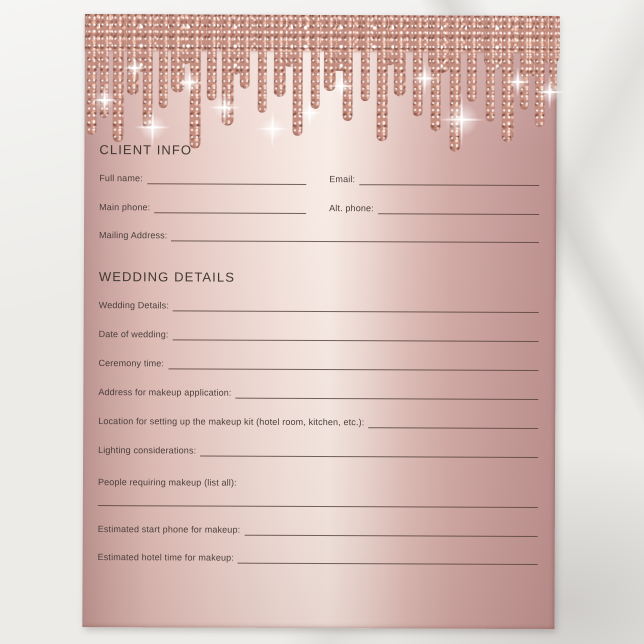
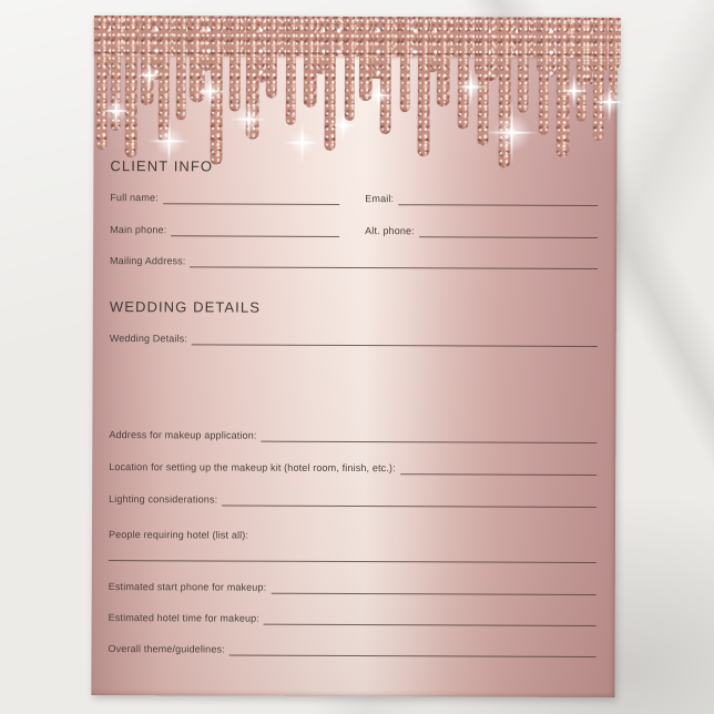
  CLIENT INFO
  Full name:
  Email:
  Main phone:
  Alt. phone:
  Mailing Address:
  WEDDING DETAILS
  Wedding Details:
- Date of wedding:
- Ceremony time:
  Address for makeup application:
- Location for setting up the makeup kit (hotel room, kitchen, etc.):
+ Location for setting up the makeup kit (hotel room, finish, etc.):
  Lighting considerations:
- People requiring makeup (list all):
+ People requiring hotel (list all):
  Estimated start phone for makeup:
  Estimated hotel time for makeup:
+ Overall theme/guidelines:
